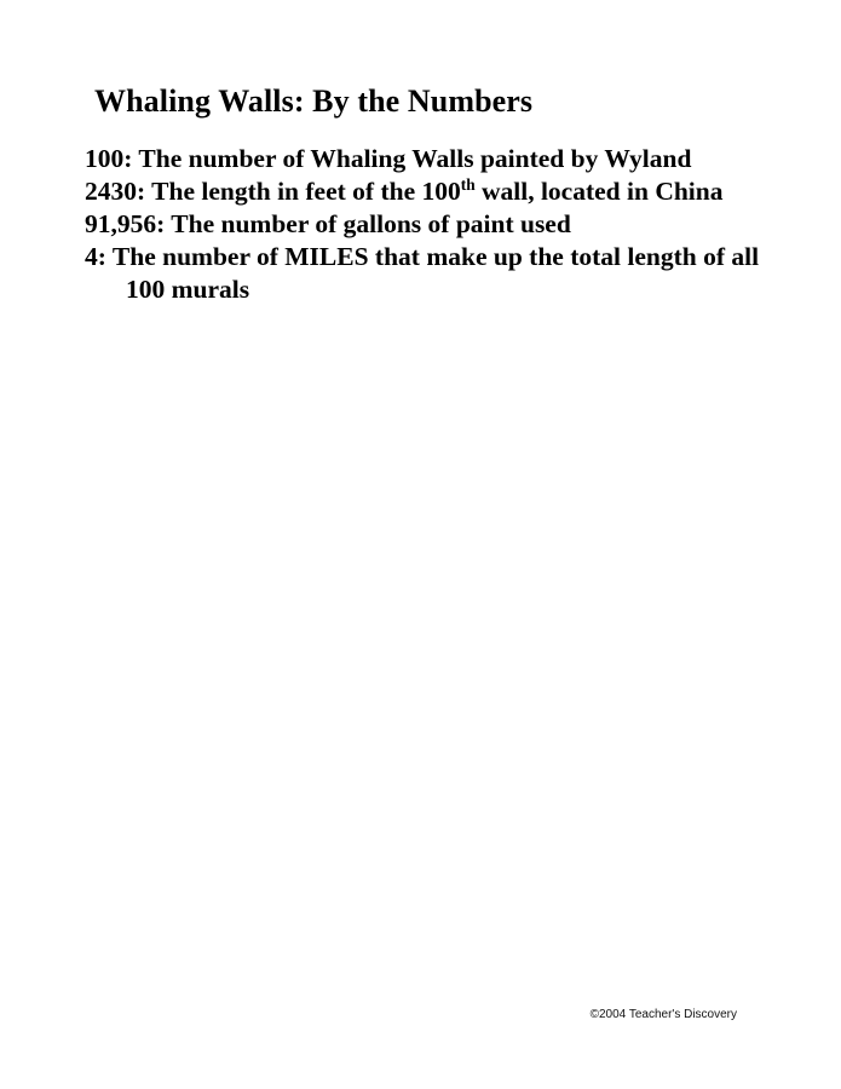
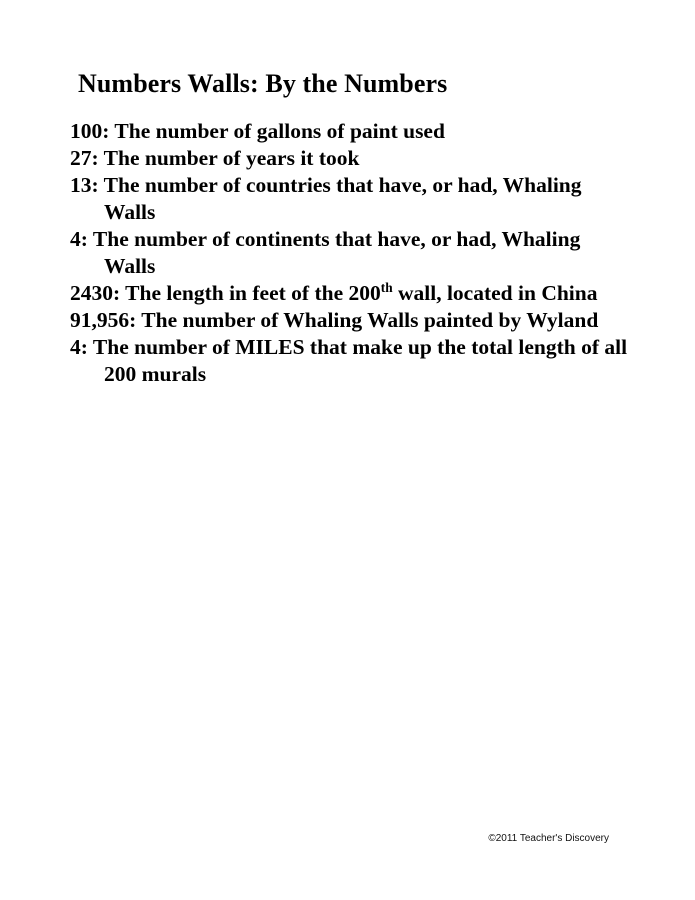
- Whaling Walls: By the Numbers
+ Numbers Walls: By the Numbers
- 100: The number of Whaling Walls painted by Wyland
+ 100: The number of gallons of paint used
+ 27: The number of years it took
+ 13: The number of countries that have, or had, Whaling Walls
+ 4: The number of continents that have, or had, Whaling Walls
- 2430: The length in feet of the 100th wall, located in China
+ 2430: The length in feet of the 200th wall, located in China
- 91,956: The number of gallons of paint used
+ 91,956: The number of Whaling Walls painted by Wyland
- 4: The number of MILES that make up the total length of all 100 murals
+ 4: The number of MILES that make up the total length of all 200 murals
- ©2004 Teacher's Discovery
+ ©2011 Teacher's Discovery
